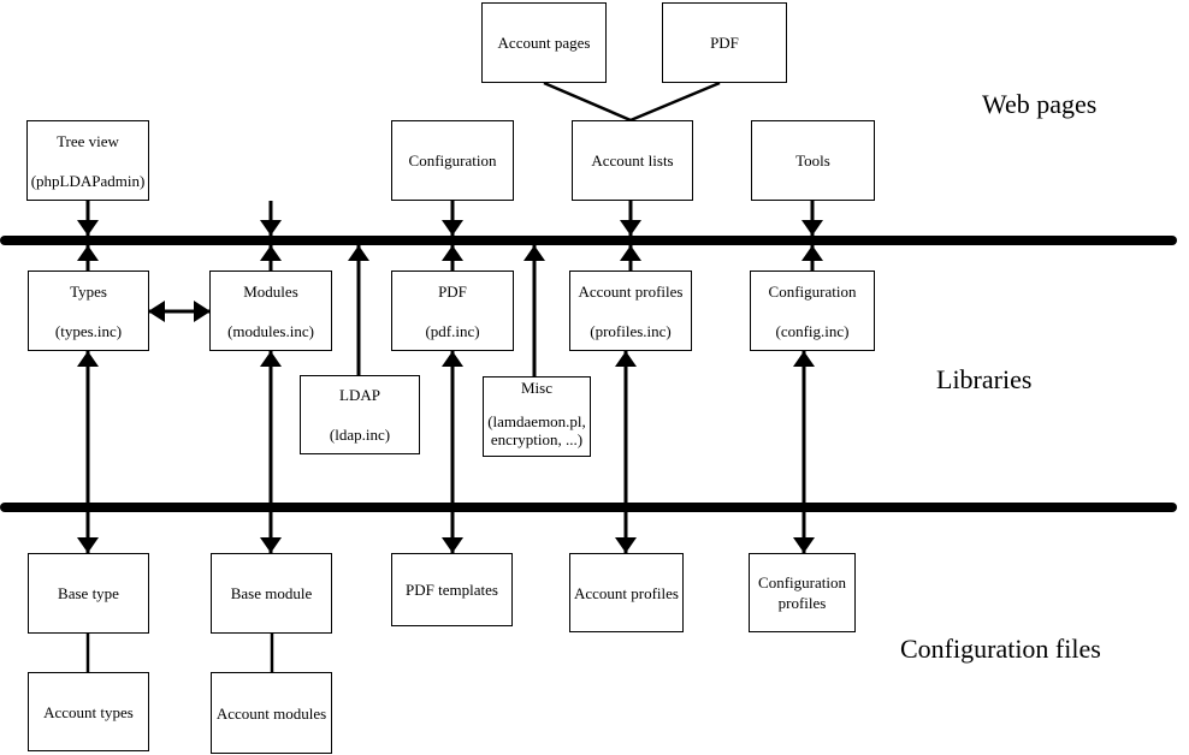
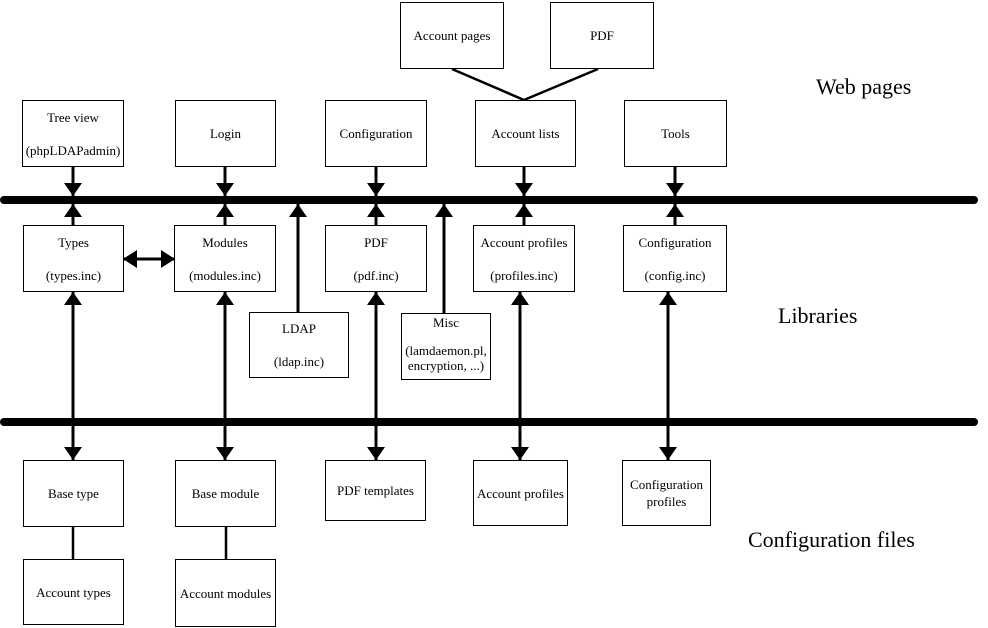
  Account pages
  PDF
  Tree view
  (phpLDAPadmin)
+ Login
  Configuration
  Account lists
  Tools
  Web pages
  Types
  (types.inc)
  Modules
  (modules.inc)
  PDF
  (pdf.inc)
  Account profiles
  (profiles.inc)
  Configuration
  (config.inc)
  LDAP
  (ldap.inc)
  Misc
  (lamdaemon.pl,
  encryption, ...)
  Libraries
  Base type
  Base module
  PDF templates
  Account profiles
  Configuration
  profiles
  Configuration files
  Account types
  Account modules
